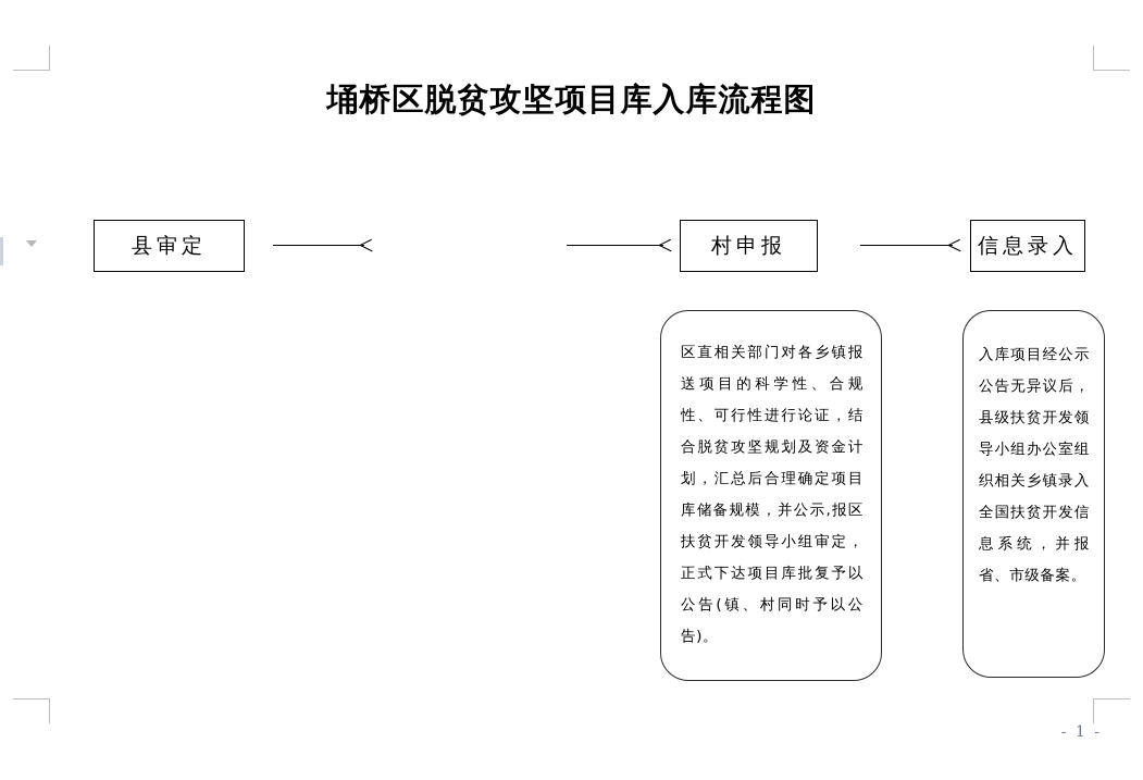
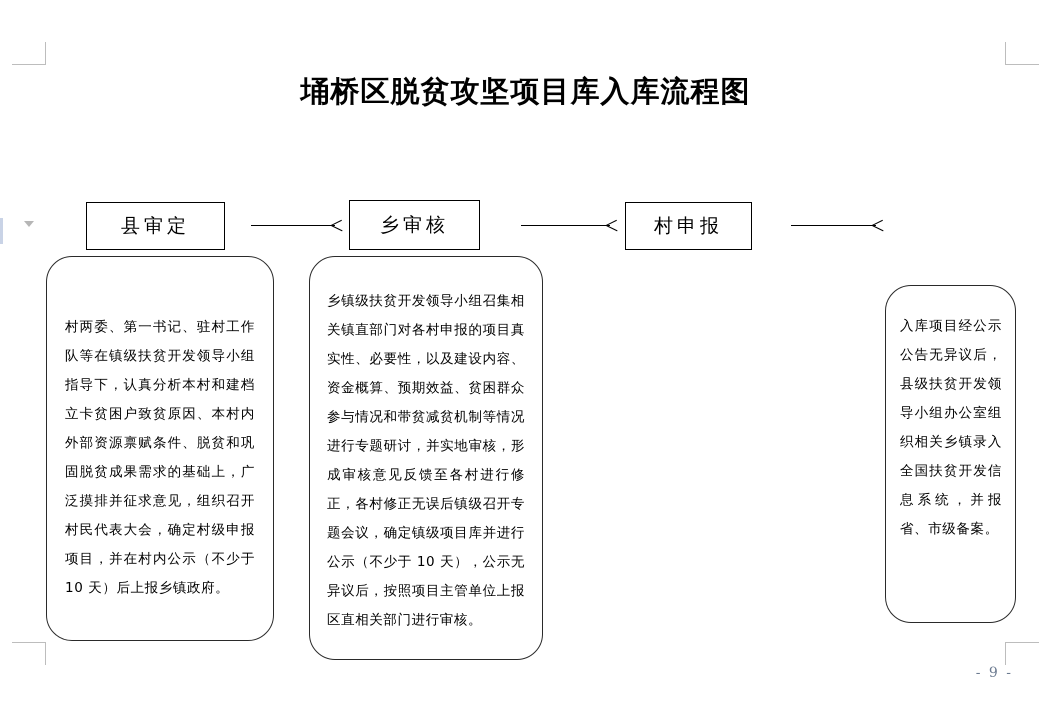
  埇桥区脱贫攻坚项目库入库流程图
  县审定
+ 村两委、第一书记、驻村工作队等在镇级扶贫开发领导小组指导下，认真分析本村和建档立卡贫困户致贫原因、本村内外部资源禀赋条件、脱贫和巩固脱贫成果需求的基础上，广泛摸排并征求意见，组织召开村民代表大会，确定村级申报项目，并在村内公示（不少于 10 天）后上报乡镇政府。
+ 乡审核
+ 乡镇级扶贫开发领导小组召集相关镇直部门对各村申报的项目真实性、必要性，以及建设内容、资金概算、预期效益、贫困群众参与情况和带贫减贫机制等情况进行专题研讨，并实地审核，形成审核意见反馈至各村进行修正，各村修正无误后镇级召开专题会议，确定镇级项目库并进行公示（不少于 10 天），公示无异议后，按照项目主管单位上报区直相关部门进行审核。
  村申报
- 区直相关部门对各乡镇报送项目的科学性、合规性、可行性进行论证，结合脱贫攻坚规划及资金计划，汇总后合理确定项目库储备规模，并公示,报区扶贫开发领导小组审定，正式下达项目库批复予以公告(镇、村同时予以公告)。
- 信息录入
  入库项目经公示公告无异议后，县级扶贫开发领导小组办公室组织相关乡镇录入全国扶贫开发信息系统，并报省、市级备案。
- - 1 -
+ - 9 -
